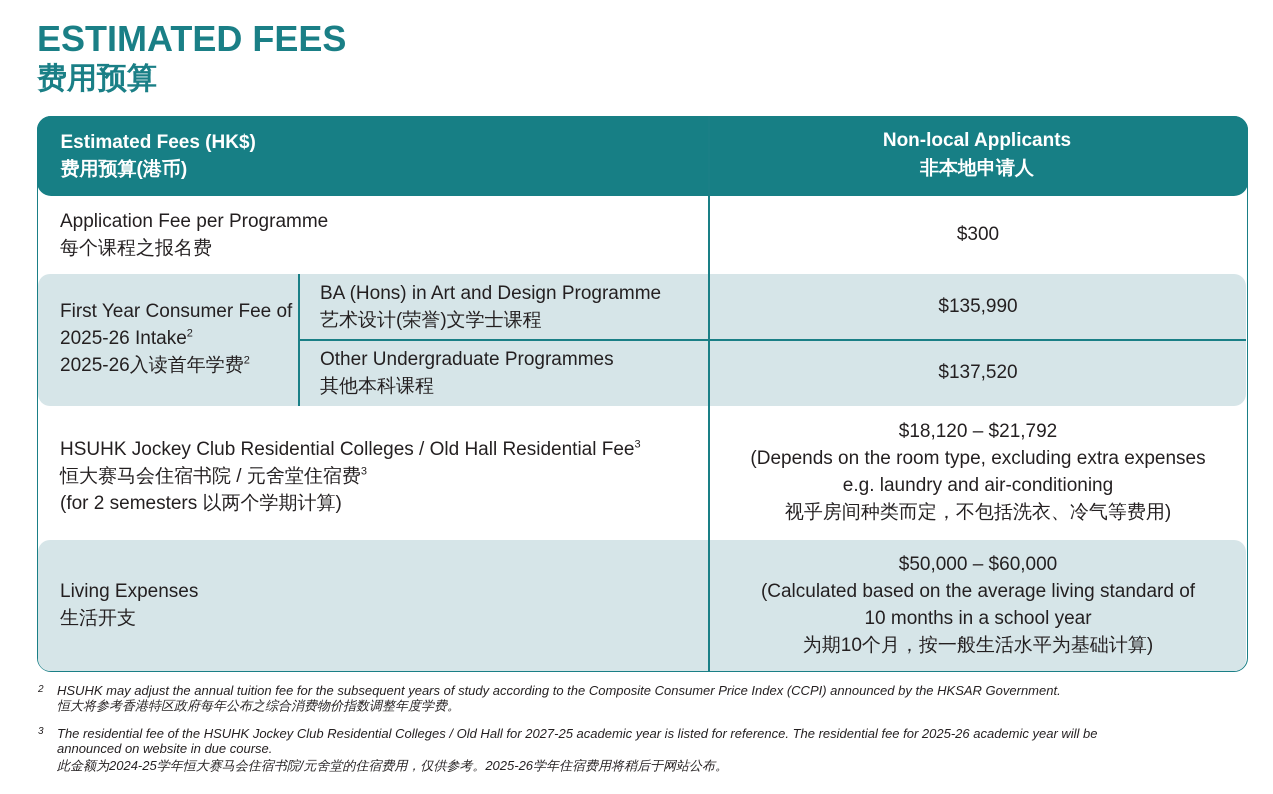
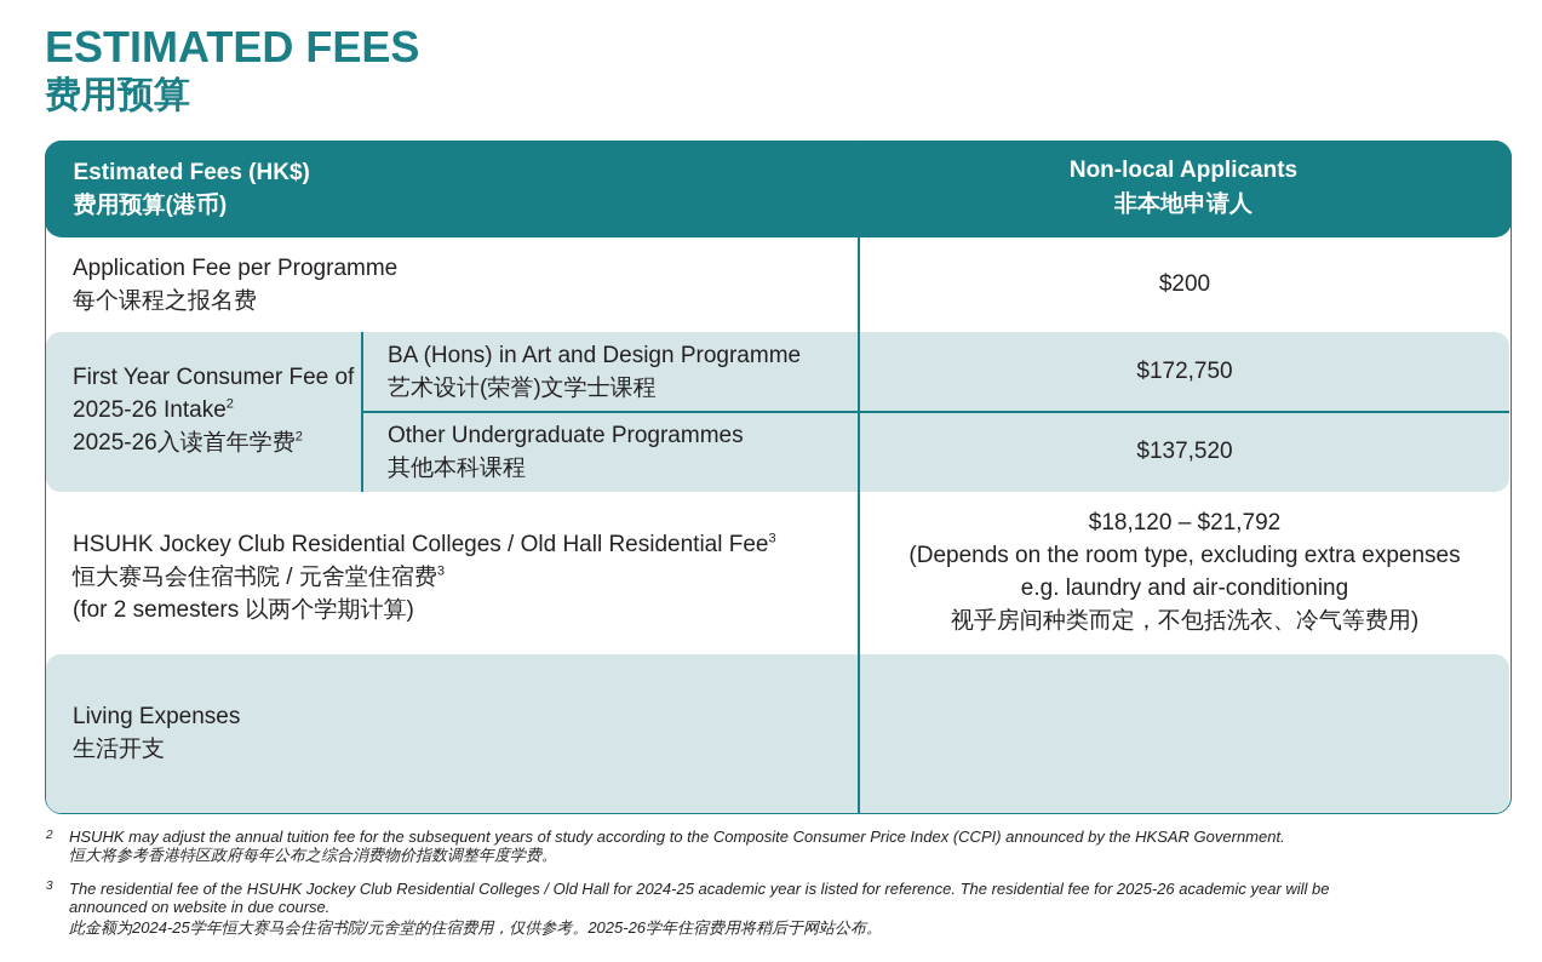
  ESTIMATED FEES
  费用预算
  Estimated Fees (HK$)
  费用预算(港币)
  Non-local Applicants
  非本地申请人
  Application Fee per Programme
  每个课程之报名费
- $300
+ $200
  First Year Consumer Fee of
  2025-26 Intake2
  2025-26入读首年学费2
  BA (Hons) in Art and Design Programme
  艺术设计(荣誉)文学士课程
- $135,990
+ $172,750
  Other Undergraduate Programmes
  其他本科课程
  $137,520
  HSUHK Jockey Club Residential Colleges / Old Hall Residential Fee3
  恒大赛马会住宿书院 / 元舍堂住宿费3
  (for 2 semesters 以两个学期计算)
  $18,120 – $21,792
  (Depends on the room type, excluding extra expenses
  e.g. laundry and air-conditioning
  视乎房间种类而定，不包括洗衣、冷气等费用)
  Living Expenses
  生活开支
- $50,000 – $60,000
- (Calculated based on the average living standard of
- 10 months in a school year
- 为期10个月，按一般生活水平为基础计算)
  2
  HSUHK may adjust the annual tuition fee for the subsequent years of study according to the Composite Consumer Price Index (CCPI) announced by the HKSAR Government.
  恒大将参考香港特区政府每年公布之综合消费物价指数调整年度学费。
  3
- The residential fee of the HSUHK Jockey Club Residential Colleges / Old Hall for 2027-25 academic year is listed for reference. The residential fee for 2025-26 academic year will be
+ The residential fee of the HSUHK Jockey Club Residential Colleges / Old Hall for 2024-25 academic year is listed for reference. The residential fee for 2025-26 academic year will be
  announced on website in due course.
  此金额为2024-25学年恒大赛马会住宿书院/元舍堂的住宿费用，仅供参考。2025-26学年住宿费用将稍后于网站公布。
